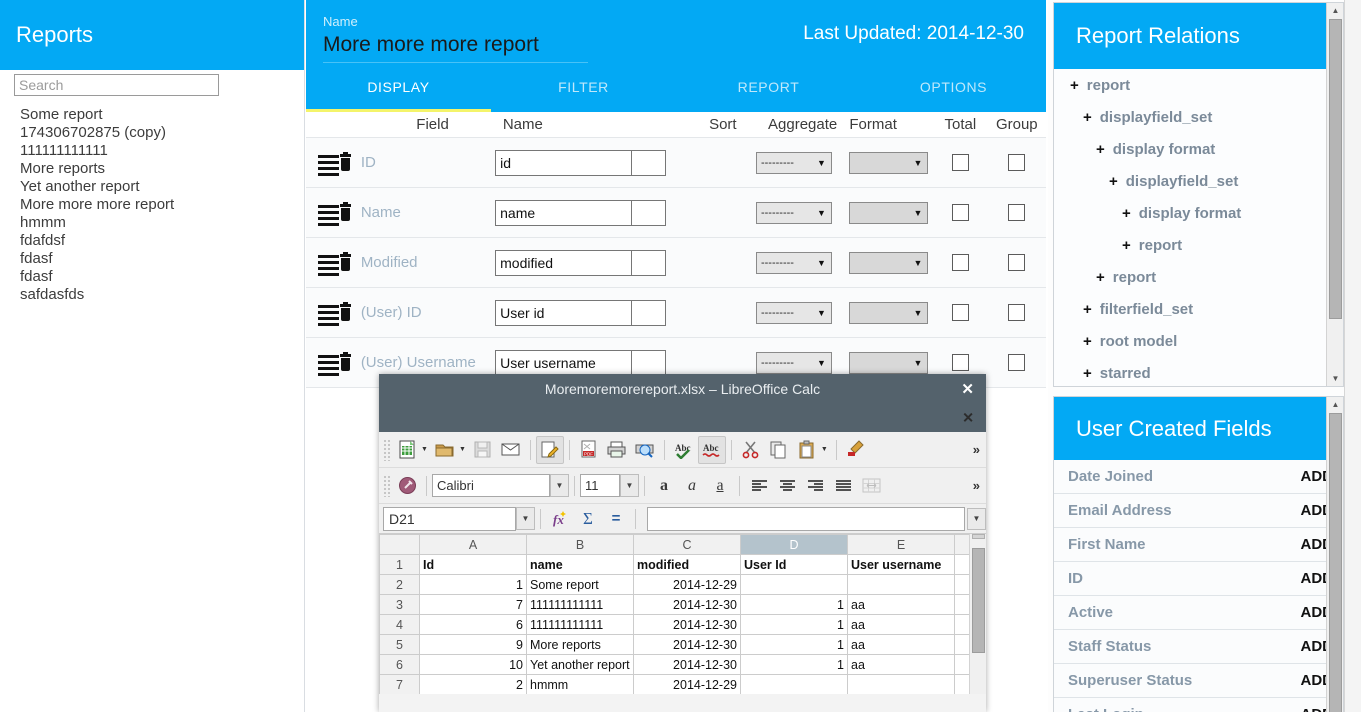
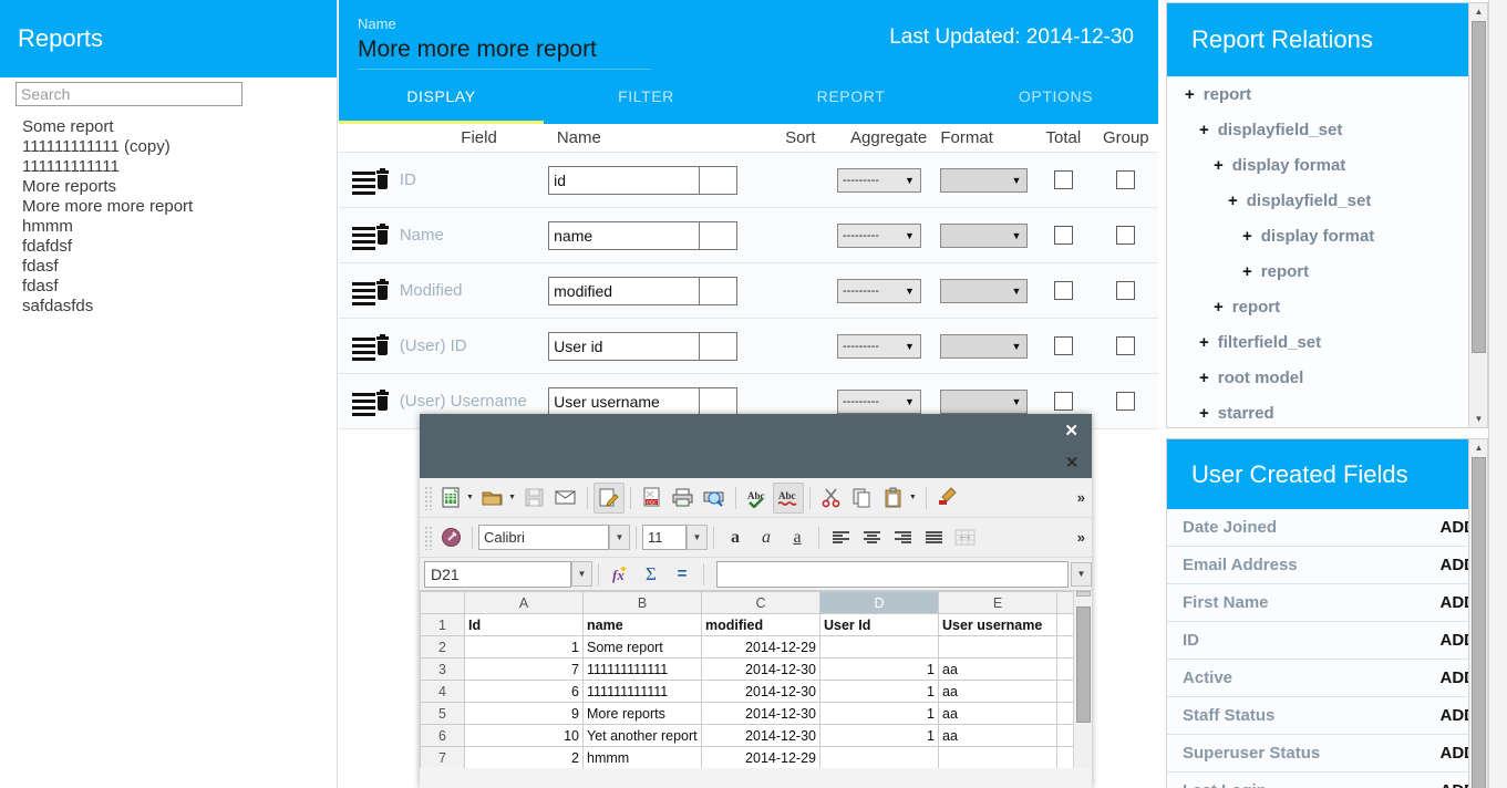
  Reports
  Search
  Some report
- 174306702875 (copy)
+ 111111111111 (copy)
  111111111111
  More reports
- Yet another report
  More more more report
  hmmm
  fdafdsf
  fdasf
  fdasf
  safdasfds
  Name
  More more more report
  Last Updated: 2014-12-30
  DISPLAY
  FILTER
  REPORT
  OPTIONS
  Field
  Name
  Sort
  Aggregate
  Format
  Total
  Group
  ID
  id
  ---------
  ▼
  ▼
  Name
  name
  ---------
  ▼
  ▼
  Modified
  modified
  ---------
  ▼
  ▼
  (User) ID
  User id
  ---------
  ▼
  ▼
  (User) Username
  User username
  ---------
  ▼
  ▼
  Report Relations
  +
  report
  +
  displayfield_set
  +
  display format
  +
  displayfield_set
  +
  display format
  +
  report
  +
  report
  +
  filterfield_set
  +
  root model
  +
  starred
  ▲
  ▼
  User Created Fields
  Date Joined
  Email Address
  First Name
  ID
  Active
  Staff Status
  Superuser Status
  ▲
- Moremoremorereport.xlsx – LibreOffice Calc
  ✕
  ✕
  Abc
  Abc
  »
  Calibri
  ▼
  11
  ▼
  a
  a
  a
  »
  D21
  ▼
  fx
  Σ
  =
  ▼
  	A	B	C	D	E
  1	Id	name	modified	User Id	User username
  2	1	Some report	2014-12-29
  3	7	111111111111	2014-12-30	1	aa
  4	6	111111111111	2014-12-30	1	aa
  5	9	More reports	2014-12-30	1	aa
  6	10	Yet another report	2014-12-30	1	aa
  7	2	hmmm	2014-12-29
